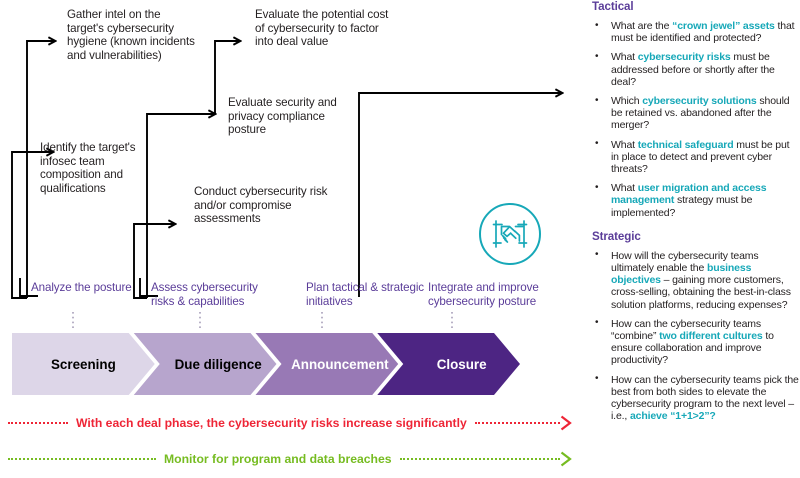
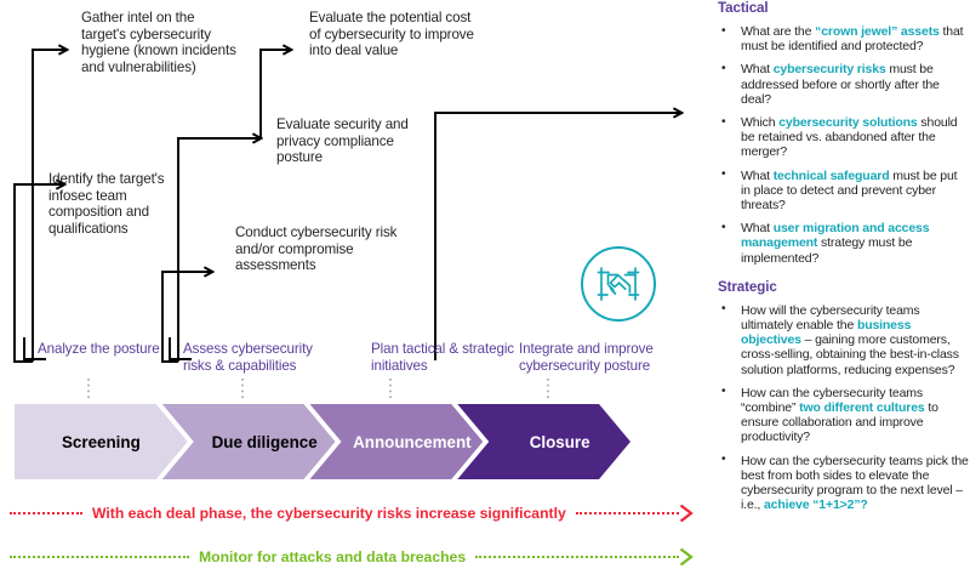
  Gather intel on the target's cybersecurity hygiene (known incidents and vulnerabilities)
  Identify the target's infosec team composition and qualifications
- Evaluate the potential cost of cybersecurity to factor into deal value
+ Evaluate the potential cost of cybersecurity to improve into deal value
  Evaluate security and privacy compliance posture
  Conduct cybersecurity risk and/or compromise assessments
  Analyze the posture
  Assess cybersecurity risks & capabilities
  Plan tactical & strategic initiatives
  Integrate and improve cybersecurity posture
  Screening
  Due diligence
  Announcement
  Closure
  With each deal phase, the cybersecurity risks increase significantly
- Monitor for program and data breaches
+ Monitor for attacks and data breaches
  Tactical
  What are the “crown jewel” assets that must be identified and protected?
  What cybersecurity risks must be addressed before or shortly after the deal?
  Which cybersecurity solutions should be retained vs. abandoned after the merger?
  What technical safeguard must be put in place to detect and prevent cyber threats?
  What user migration and access management strategy must be implemented?
  Strategic
  How will the cybersecurity teams ultimately enable the business objectives – gaining more customers, cross-selling, obtaining the best-in-class solution platforms, reducing expenses?
  How can the cybersecurity teams “combine” two different cultures to ensure collaboration and improve productivity?
  How can the cybersecurity teams pick the best from both sides to elevate the cybersecurity program to the next level – i.e., achieve “1+1>2”?
